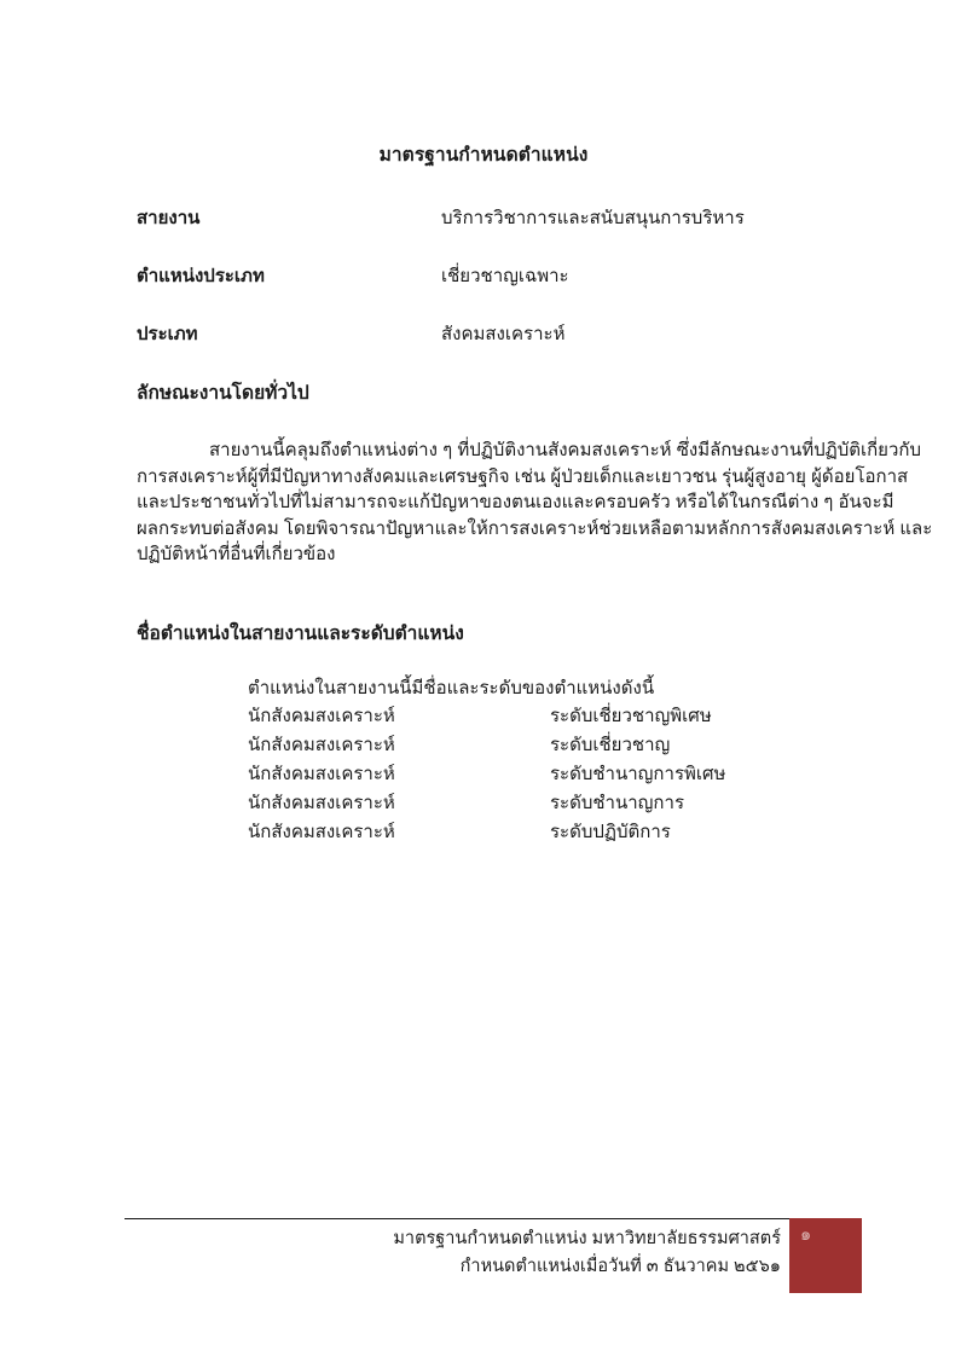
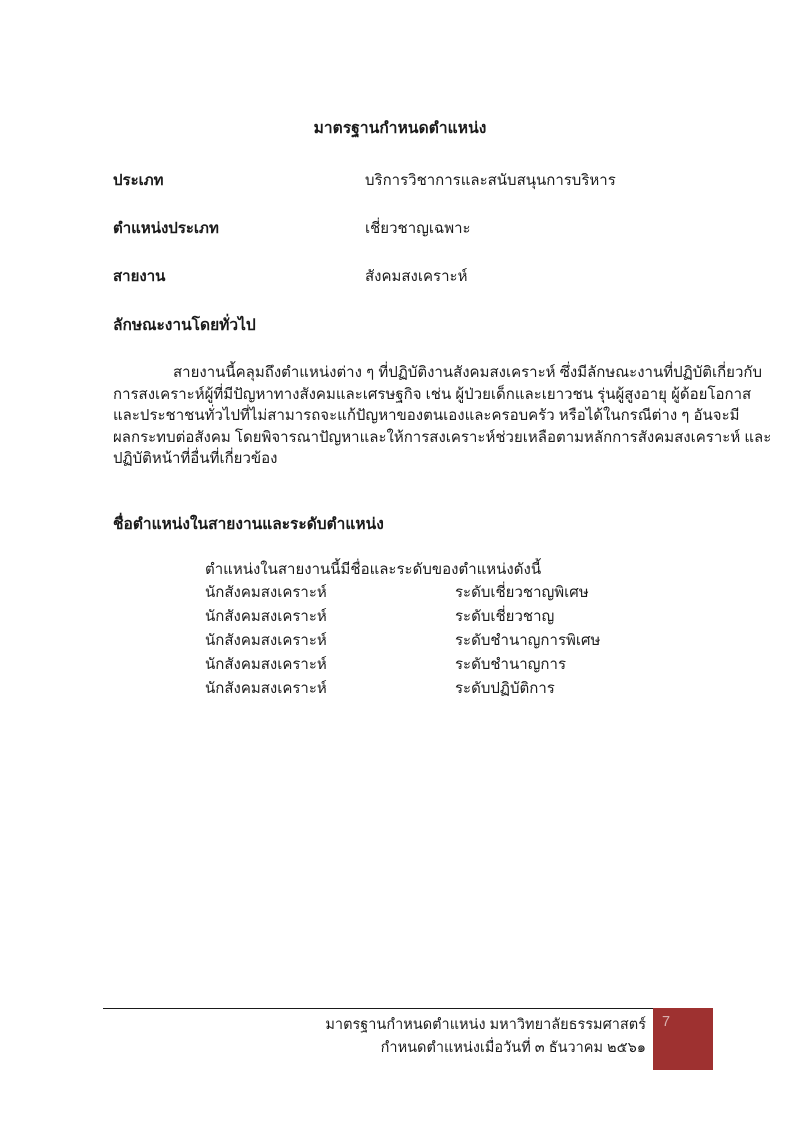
  มาตรฐานกำหนดตำแหน่ง
- สายงาน
+ ประเภท
  บริการวิชาการและสนับสนุนการบริหาร
  ตำแหน่งประเภท
  เชี่ยวชาญเฉพาะ
- ประเภท
+ สายงาน
  สังคมสงเคราะห์
  ลักษณะงานโดยทั่วไป
  สายงานนี้คลุมถึงตำแหน่งต่าง ๆ ที่ปฏิบัติงานสังคมสงเคราะห์ ซึ่งมีลักษณะงานที่ปฏิบัติเกี่ยวกับ
  การสงเคราะห์ผู้ที่มีปัญหาทางสังคมและเศรษฐกิจ เช่น ผู้ป่วยเด็กและเยาวชน รุ่นผู้สูงอายุ ผู้ด้อยโอกาส
  และประชาชนทั่วไปที่ไม่สามารถจะแก้ปัญหาของตนเองและครอบครัว หรือได้ในกรณีต่าง ๆ อันจะมี
  ผลกระทบต่อสังคม โดยพิจารณาปัญหาและให้การสงเคราะห์ช่วยเหลือตามหลักการสังคมสงเคราะห์ และ
  ปฏิบัติหน้าที่อื่นที่เกี่ยวข้อง
  ชื่อตำแหน่งในสายงานและระดับตำแหน่ง
  ตำแหน่งในสายงานนี้มีชื่อและระดับของตำแหน่งดังนี้
  นักสังคมสงเคราะห์
  ระดับเชี่ยวชาญพิเศษ
  นักสังคมสงเคราะห์
  ระดับเชี่ยวชาญ
  นักสังคมสงเคราะห์
  ระดับชำนาญการพิเศษ
  นักสังคมสงเคราะห์
  ระดับชำนาญการ
  นักสังคมสงเคราะห์
  ระดับปฏิบัติการ
  มาตรฐานกำหนดตำแหน่ง มหาวิทยาลัยธรรมศาสตร์
  กำหนดตำแหน่งเมื่อวันที่ ๓ ธันวาคม ๒๕๖๑
- ๑
+ 7
